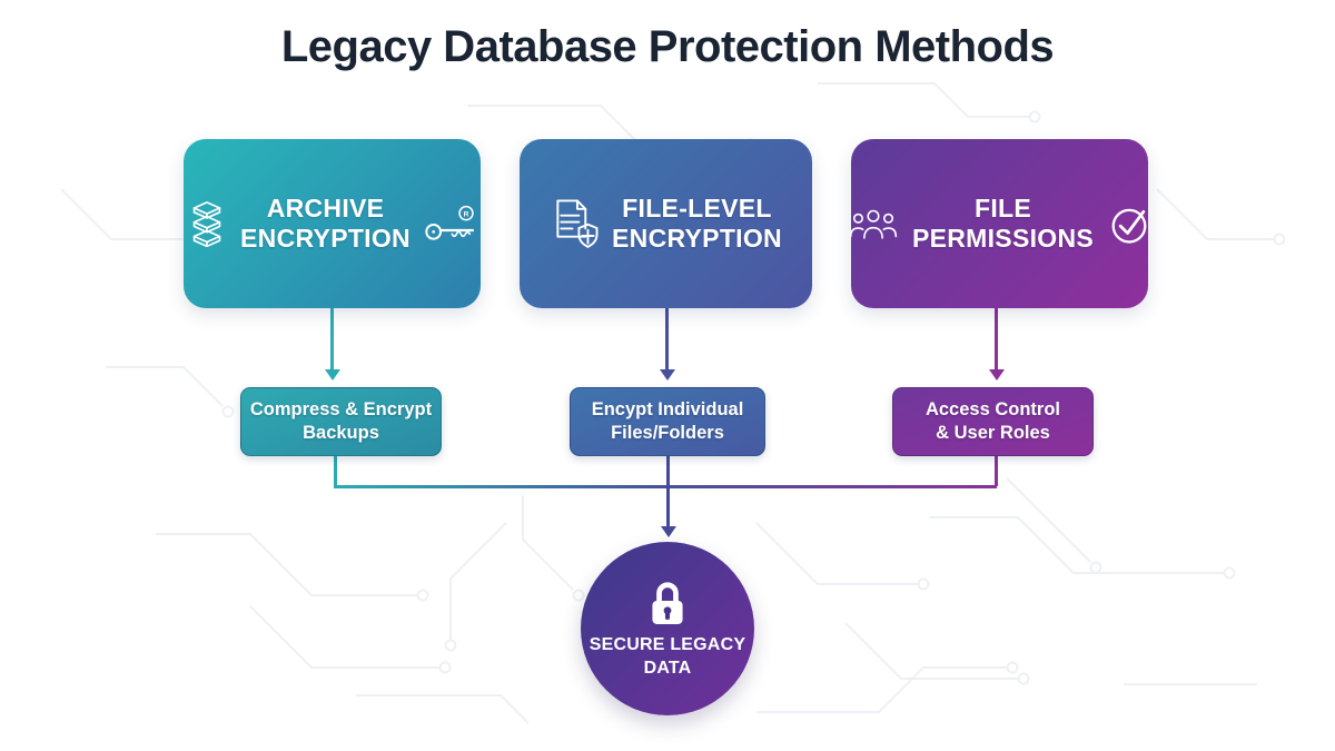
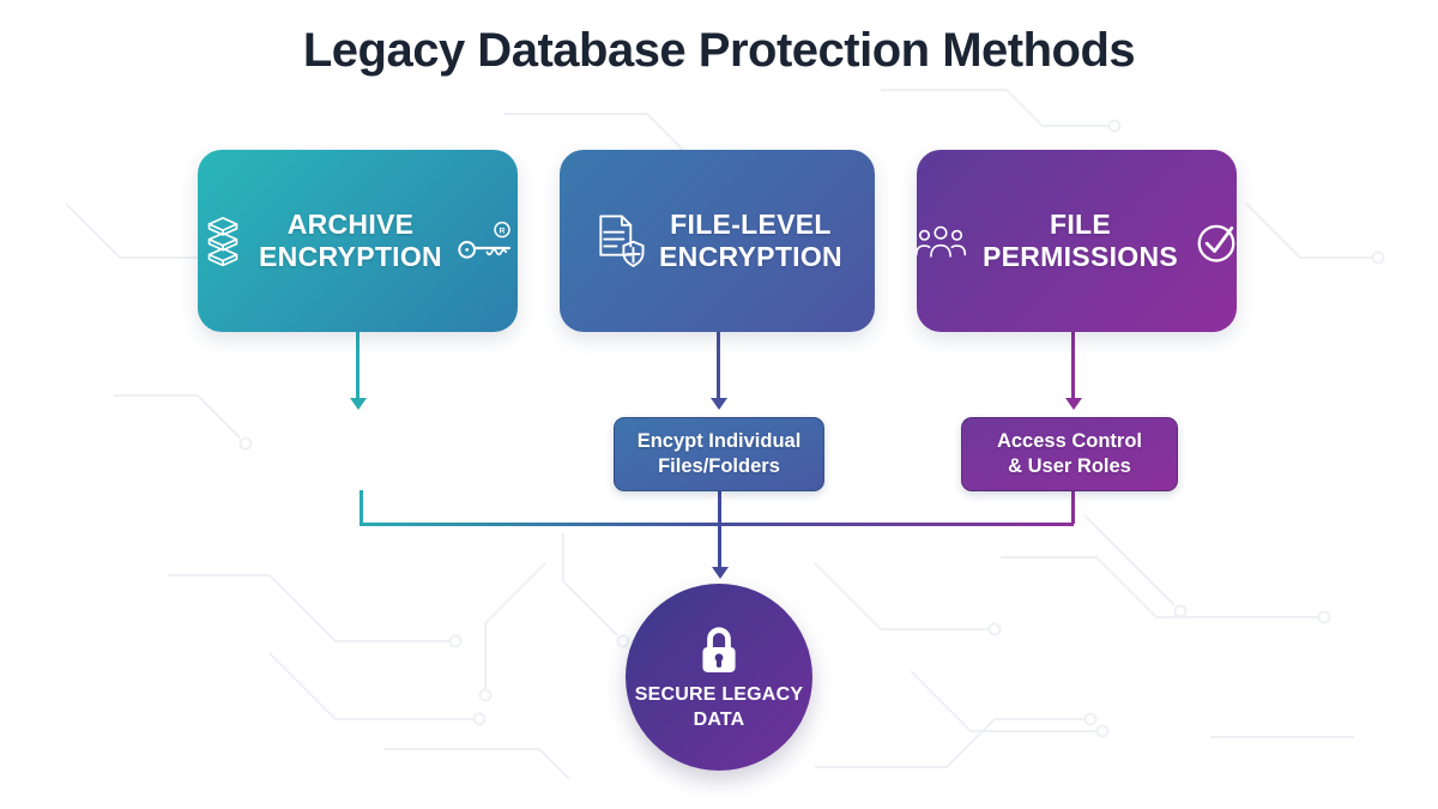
  Legacy Database Protection Methods
  ARCHIVE
  ENCRYPTION
  FILE-LEVEL
  ENCRYPTION
  FILE
  PERMISSIONS
- Compress & Encrypt
- Backups
  Encypt Individual
  Files/Folders
  Access Control
  & User Roles
  SECURE LEGACY
  DATA
